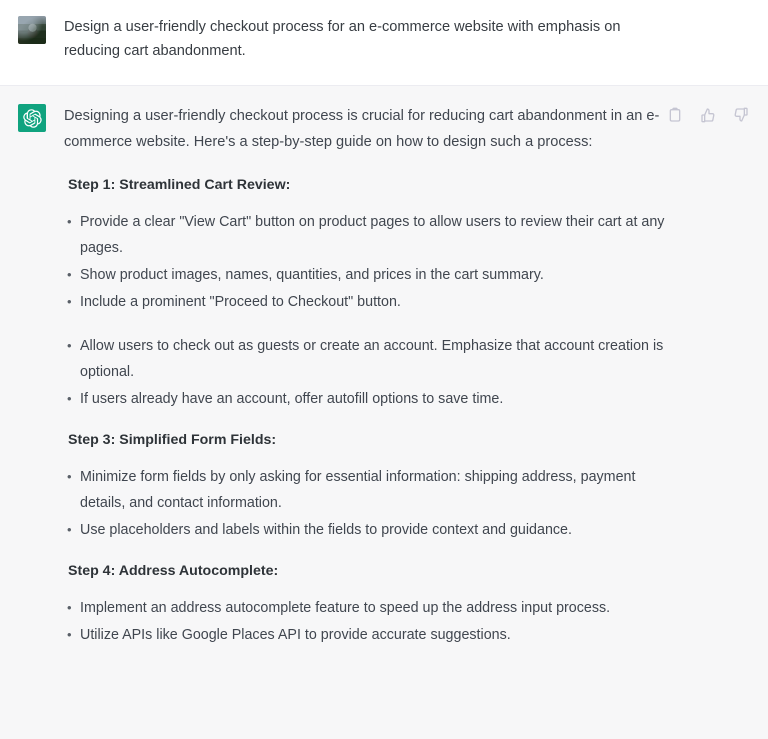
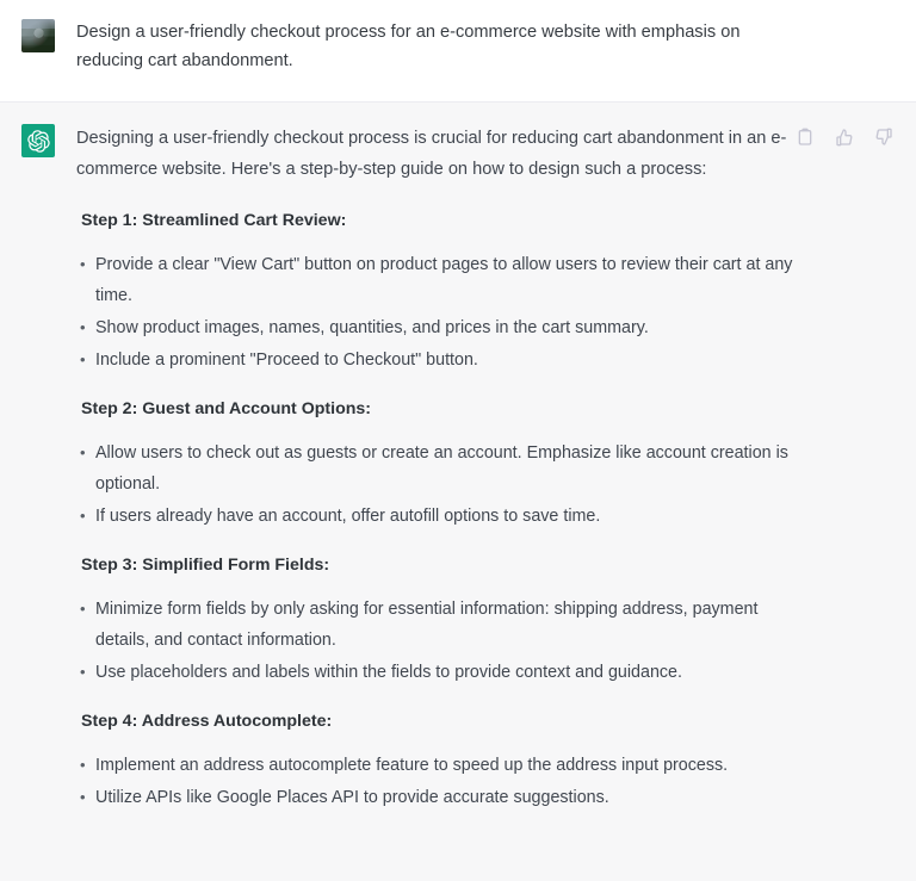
  Design a user-friendly checkout process for an e-commerce website with emphasis on reducing cart abandonment.
  Designing a user-friendly checkout process is crucial for reducing cart abandonment in an e-commerce website. Here's a step-by-step guide on how to design such a process:
  Step 1: Streamlined Cart Review:
  •
- Provide a clear "View Cart" button on product pages to allow users to review their cart at any pages.
+ Provide a clear "View Cart" button on product pages to allow users to review their cart at any time.
  •
  Show product images, names, quantities, and prices in the cart summary.
  •
  Include a prominent "Proceed to Checkout" button.
+ Step 2: Guest and Account Options:
  •
- Allow users to check out as guests or create an account. Emphasize that account creation is optional.
+ Allow users to check out as guests or create an account. Emphasize like account creation is optional.
  •
  If users already have an account, offer autofill options to save time.
  Step 3: Simplified Form Fields:
  •
  Minimize form fields by only asking for essential information: shipping address, payment details, and contact information.
  •
  Use placeholders and labels within the fields to provide context and guidance.
  Step 4: Address Autocomplete:
  •
  Implement an address autocomplete feature to speed up the address input process.
  •
  Utilize APIs like Google Places API to provide accurate suggestions.
